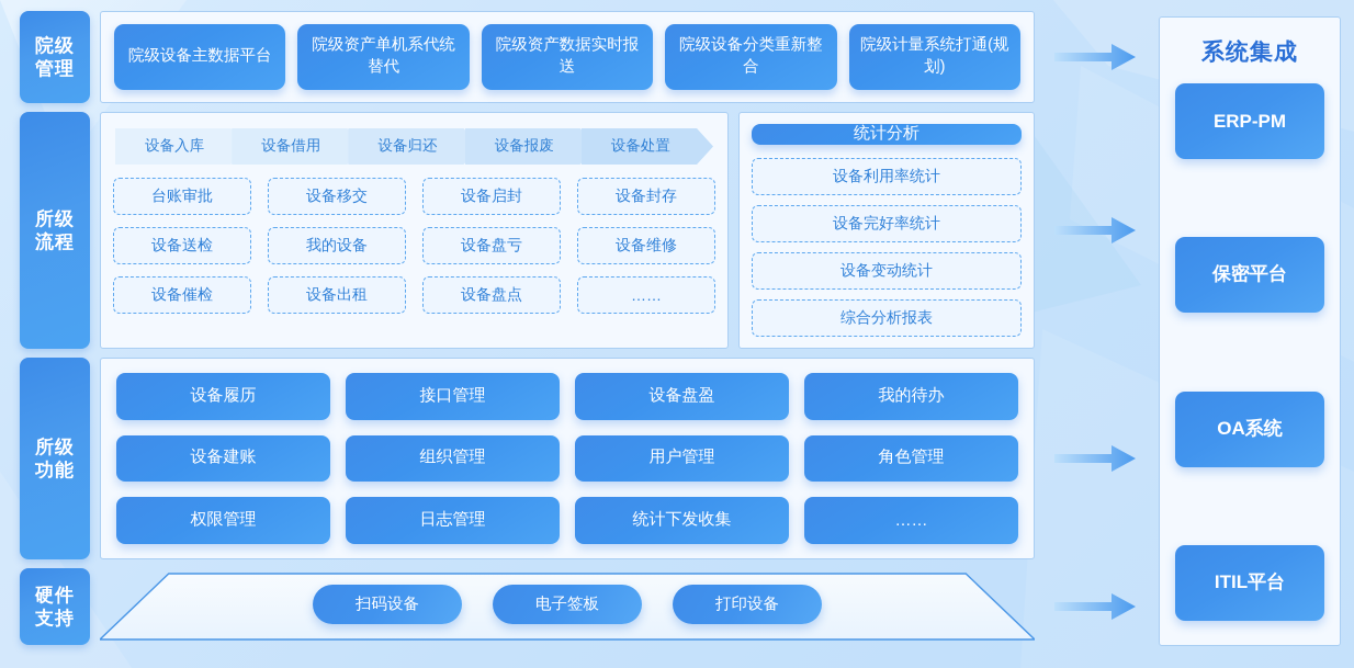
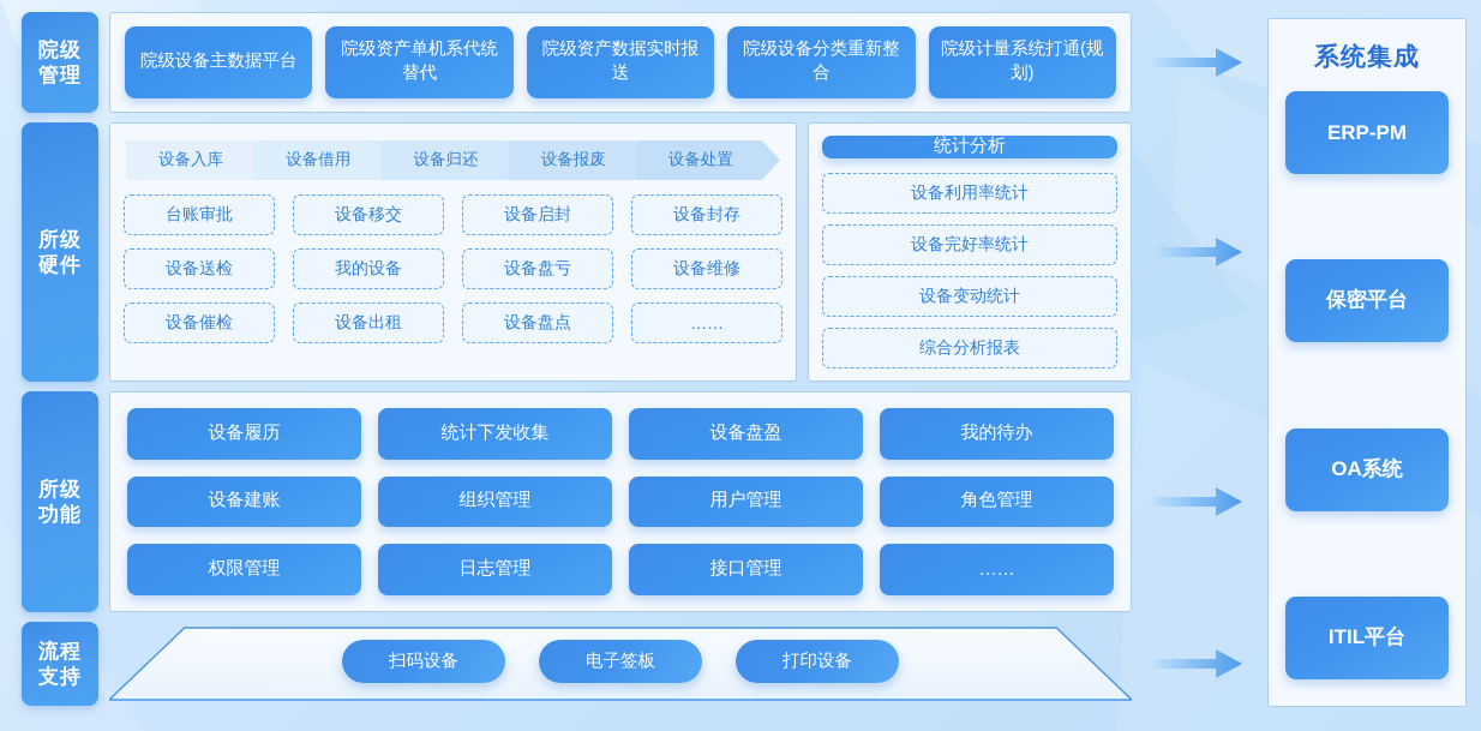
  院级
  管理
  院级设备主数据平台
  院级资产单机系代统替代
  院级资产数据实时报送
  院级设备分类重新整合
  院级计量系统打通(规划)
  所级
- 流程
+ 硬件
  设备入库
  设备借用
  设备归还
  设备报废
  设备处置
  台账审批
  设备移交
  设备启封
  设备封存
  设备送检
  我的设备
  设备盘亏
  设备维修
  设备催检
  设备出租
  设备盘点
  ……
  统计分析
  设备利用率统计
  设备完好率统计
  设备变动统计
  综合分析报表
  所级
  功能
  设备履历
- 接口管理
+ 统计下发收集
  设备盘盈
  我的待办
  设备建账
  组织管理
  用户管理
  角色管理
  权限管理
  日志管理
- 统计下发收集
+ 接口管理
  ……
- 硬件
+ 流程
  支持
  扫码设备
  电子签板
  打印设备
  系统集成
  ERP-PM
  保密平台
  OA系统
  ITIL平台
